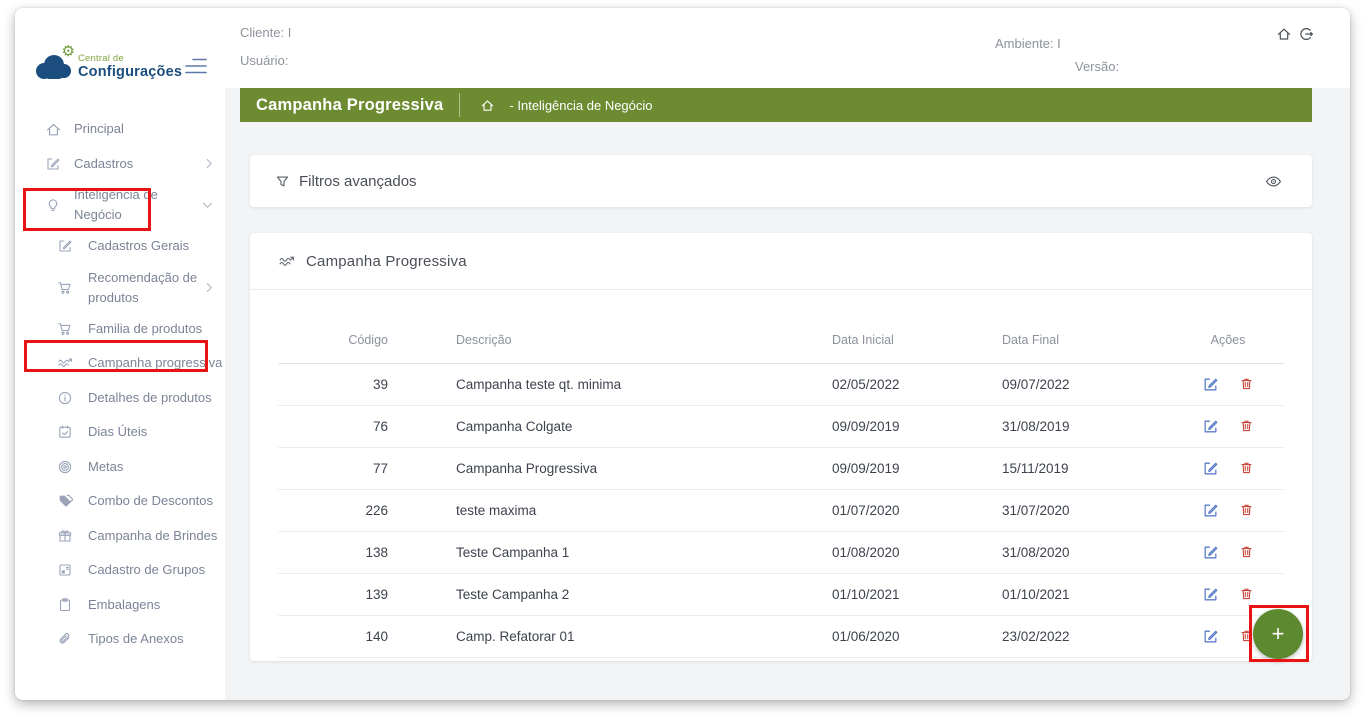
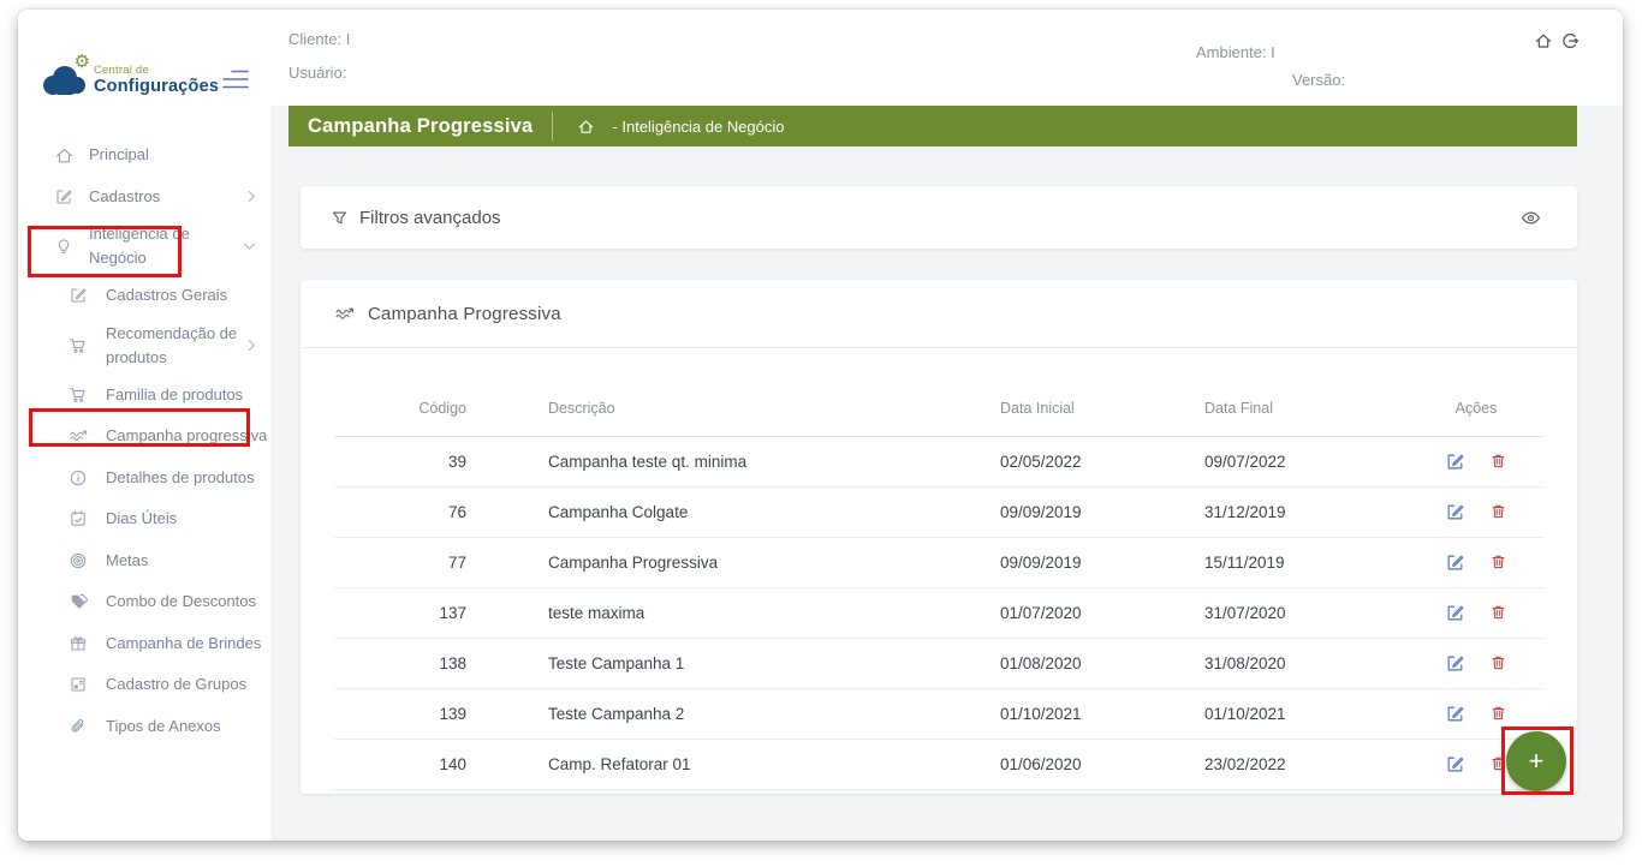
  ⚙
  Central de
  Configurações
  Cliente: I
  Usuário:
  Ambiente: I
  Versão:
  Principal
  Cadastros
  Inteligência de Negócio
  Cadastros Gerais
  Recomendação de produtos
  Familia de produtos
  Campanha progressiva
  Detalhes de produtos
  Dias Úteis
  Metas
  Combo de Descontos
  Campanha de Brindes
  Cadastro de Grupos
- Embalagens
  Tipos de Anexos
  Campanha Progressiva
  - Inteligência de Negócio
  Filtros avançados
  Campanha Progressiva
  Código
  Descrição
  Data Inicial
  Data Final
  Ações
  39
  Campanha teste qt. minima
  02/05/2022
  09/07/2022
  76
  Campanha Colgate
  09/09/2019
- 31/08/2019
+ 31/12/2019
  77
  Campanha Progressiva
  09/09/2019
  15/11/2019
- 226
+ 137
  teste maxima
  01/07/2020
  31/07/2020
  138
  Teste Campanha 1
  01/08/2020
  31/08/2020
  139
  Teste Campanha 2
  01/10/2021
  01/10/2021
  140
  Camp. Refatorar 01
  01/06/2020
  23/02/2022
  +
